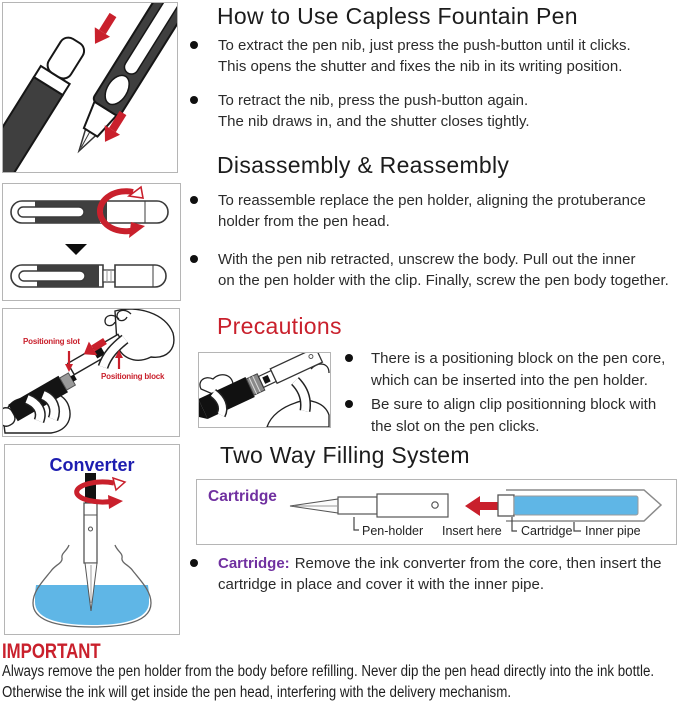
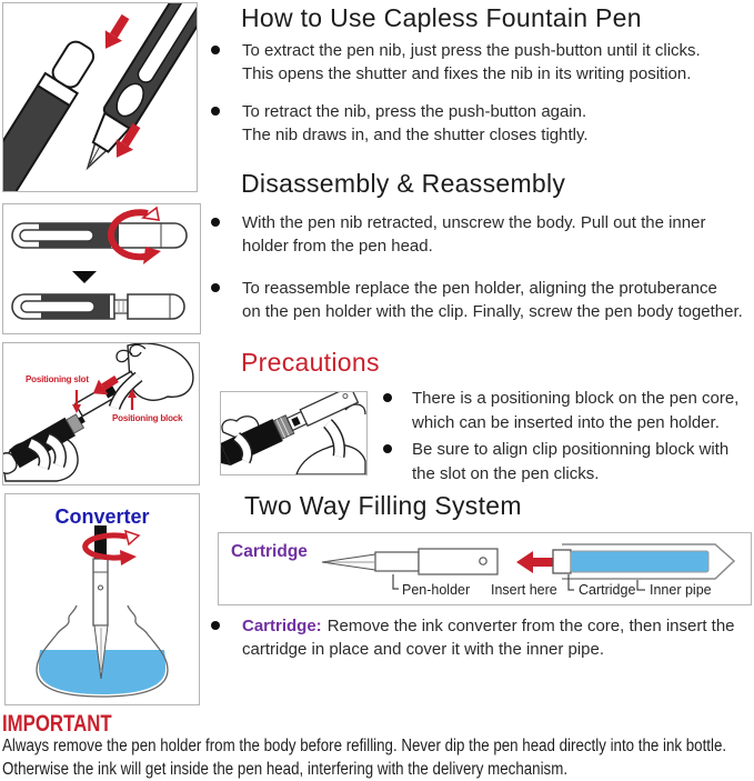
  Positioning slot
  Positioning block
  Converter
  How to Use Capless Fountain Pen
  To extract the pen nib, just press the push-button until it clicks.
  This opens the shutter and fixes the nib in its writing position.
  To retract the nib, press the push-button again.
  The nib draws in, and the shutter closes tightly.
  Disassembly & Reassembly
- To reassemble replace the pen holder, aligning the protuberance
+ With the pen nib retracted, unscrew the body. Pull out the inner
  holder from the pen head.
- With the pen nib retracted, unscrew the body. Pull out the inner
+ To reassemble replace the pen holder, aligning the protuberance
  on the pen holder with the clip. Finally, screw the pen body together.
  Precautions
  There is a positioning block on the pen core,
  which can be inserted into the pen holder.
  Be sure to align clip positionning block with
  the slot on the pen clicks.
  Two Way Filling System
  Cartridge
  Pen-holder
  Insert here
  Cartridge
  Inner pipe
  Cartridge: Remove the ink converter from the core, then insert the
  cartridge in place and cover it with the inner pipe.
  IMPORTANT
  Always remove the pen holder from the body before refilling. Never dip the pen head directly into the ink bottle.
  Otherwise the ink will get inside the pen head, interfering with the delivery mechanism.
